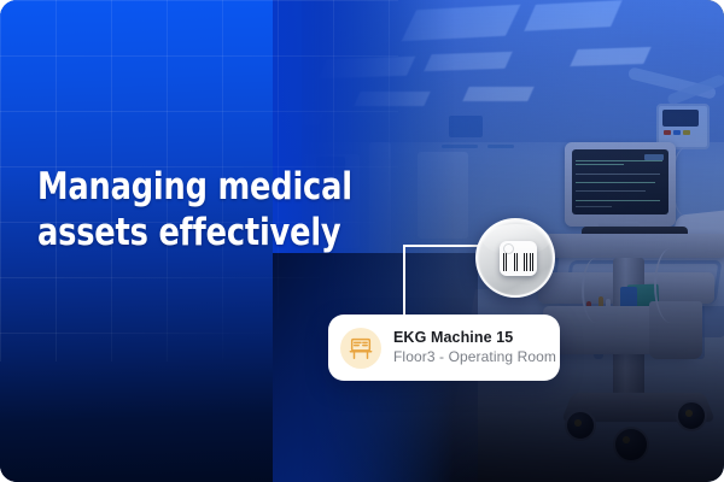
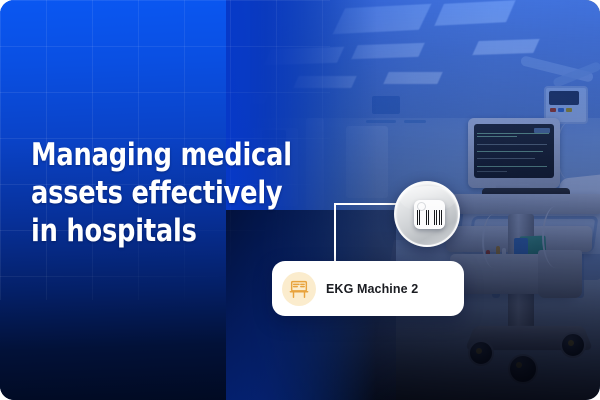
  Managing medical
  assets effectively
+ in hospitals
- EKG Machine 15
+ EKG Machine 2
- Floor3 - Operating Room
